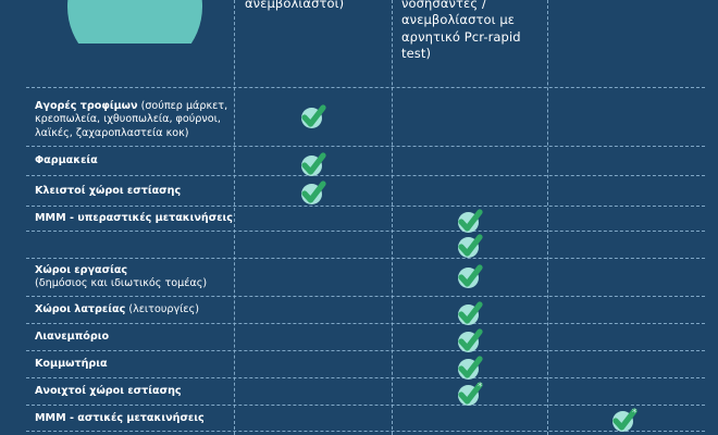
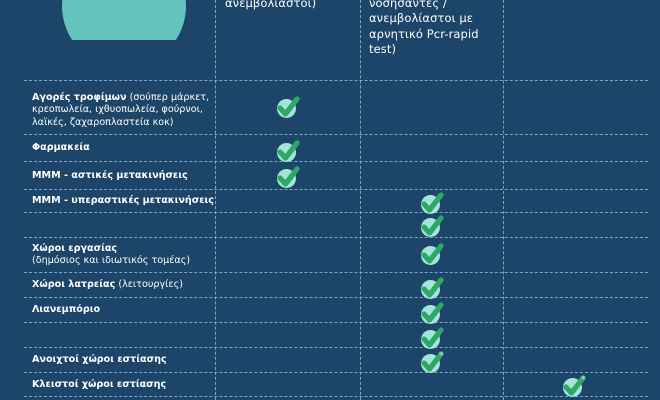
  ανεμβολίαστοι)
  νοσήσαντες /
  ανεμβολίαστοι με
  αρνητικό Pcr-rapid
  test)
  Αγορές τροφίμων (σούπερ μάρκετ, κρεοπωλεία, ιχθυοπωλεία, φούρνοι, λαϊκές, ζαχαροπλαστεία κοκ)
  Φαρμακεία
- Κλειστοί χώροι εστίασης
+ ΜΜΜ - αστικές μετακινήσεις
  ΜΜΜ - υπεραστικές μετακινήσεις
  Χώροι εργασίας
  (δημόσιος και ιδιωτικός τομέας)
  Χώροι λατρείας (λειτουργίες)
  Λιανεμπόριο
- Κομμωτήρια
  Ανοιχτοί χώροι εστίασης
- ΜΜΜ - αστικές μετακινήσεις
+ Κλειστοί χώροι εστίασης
  *
  *
